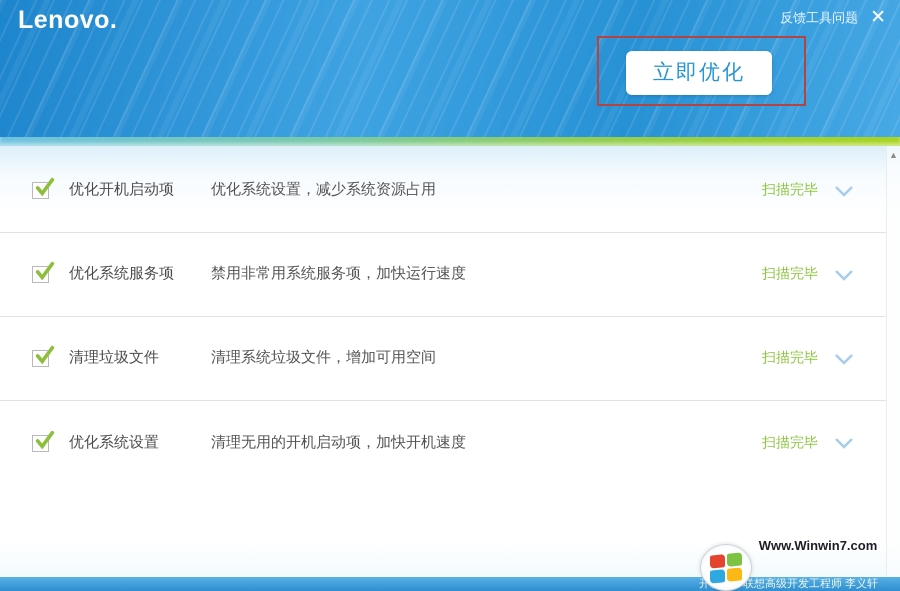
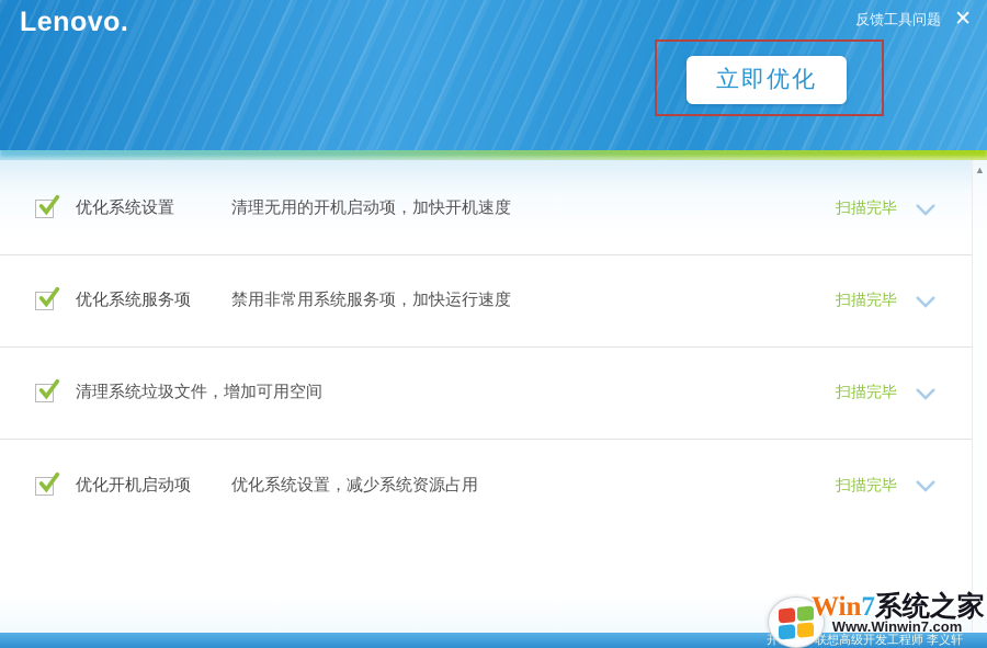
  Lenovo.
  反馈工具问题
  ✕
  立即优化
- 优化开机启动项
+ 优化系统设置
- 优化系统设置，减少系统资源占用
+ 清理无用的开机启动项，加快开机速度
  扫描完毕
  优化系统服务项
  禁用非常用系统服务项，加快运行速度
  扫描完毕
- 清理垃圾文件
  清理系统垃圾文件，增加可用空间
  扫描完毕
- 优化系统设置
+ 优化开机启动项
- 清理无用的开机启动项，加快开机速度
+ 优化系统设置，减少系统资源占用
  扫描完毕
  ▲
  开联想高级开发工程师 李义轩
+ Win7系统之家
  Www.Winwin7.com
